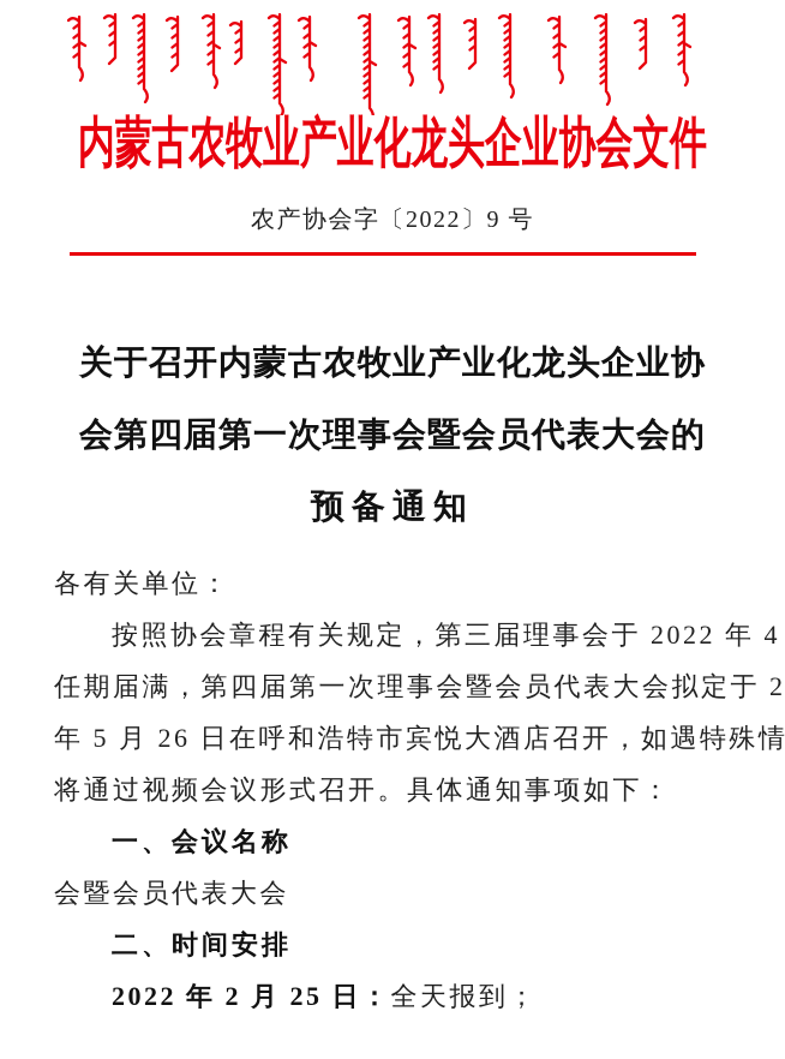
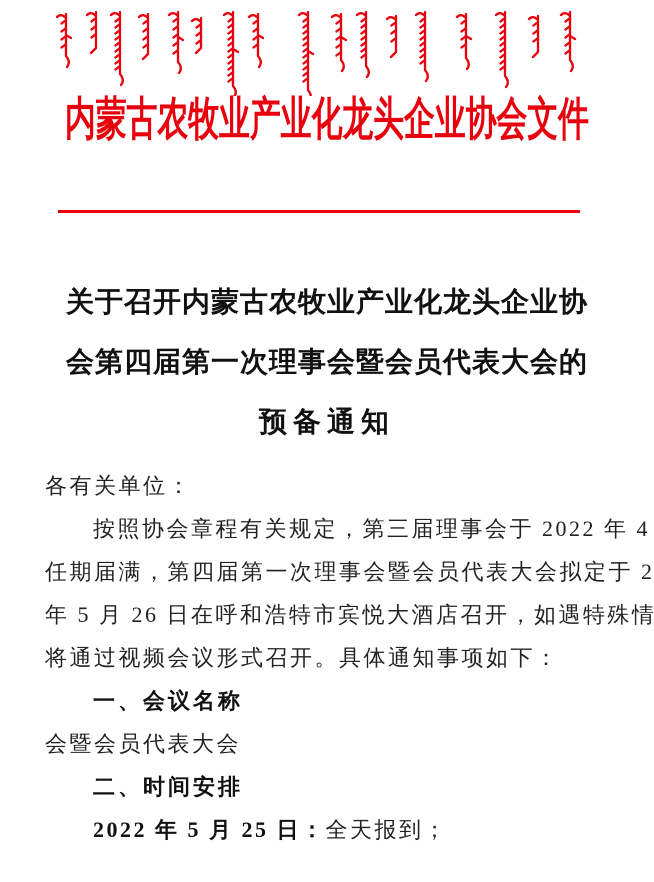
  内蒙古农牧业产业化龙头企业协会文件
- 农产协会字〔2022〕9 号
  关于召开内蒙古农牧业产业化龙头企业协
  会第四届第一次理事会暨会员代表大会的
  预备通知
  各有关单位：
  按照协会章程有关规定，第三届理事会于 2022 年 4
  任期届满，第四届第一次理事会暨会员代表大会拟定于 2
  年 5 月 26 日在呼和浩特市宾悦大酒店召开，如遇特殊情
  将通过视频会议形式召开。具体通知事项如下：
  一、会议名称
  会暨会员代表大会
  二、时间安排
- 2022 年 2 月 25 日：全天报到；
+ 2022 年 5 月 25 日：全天报到；
